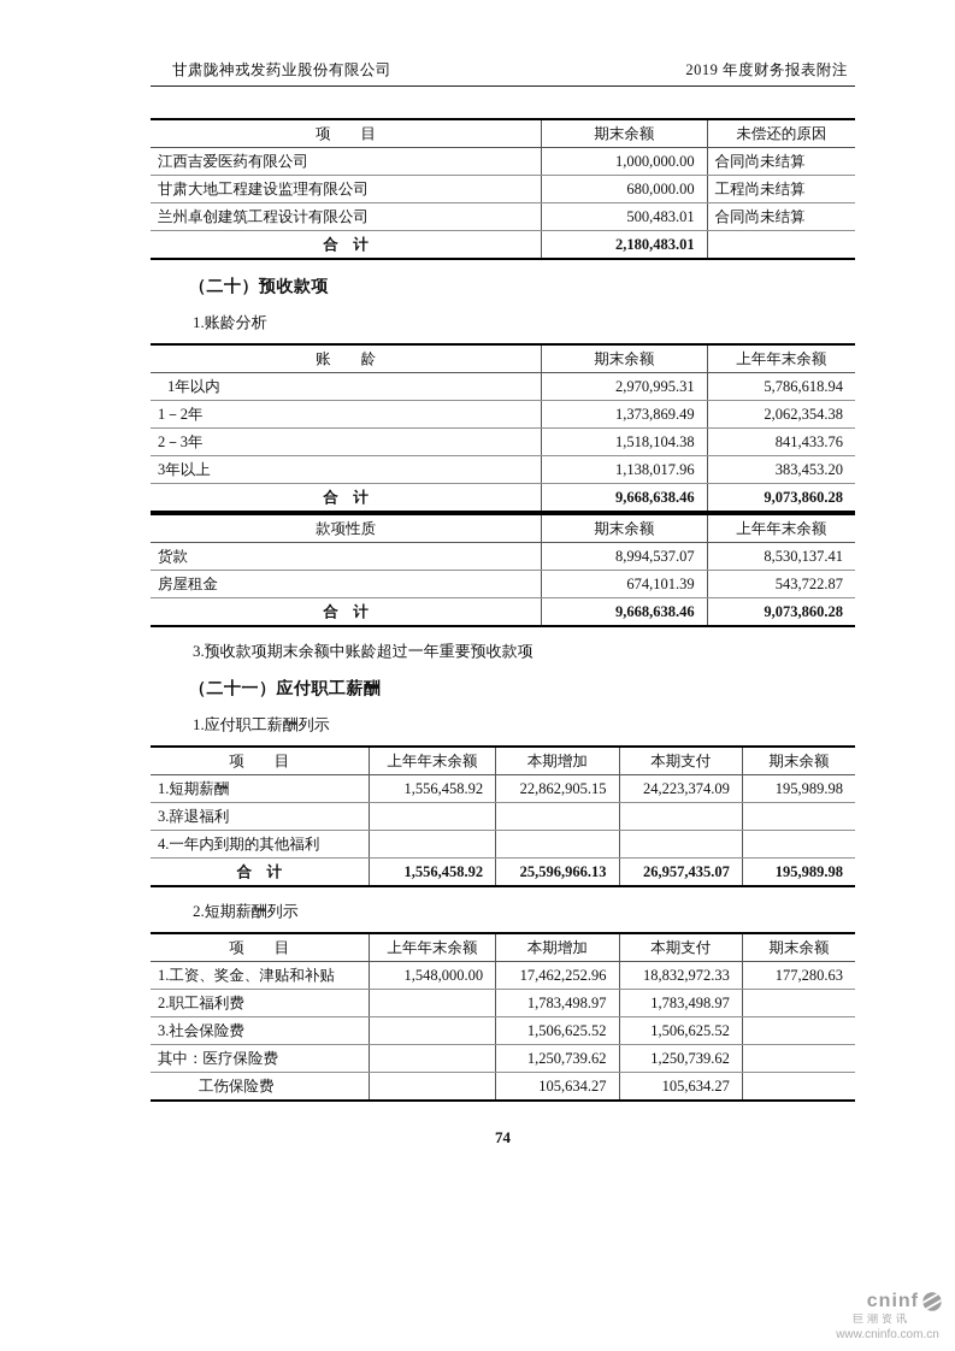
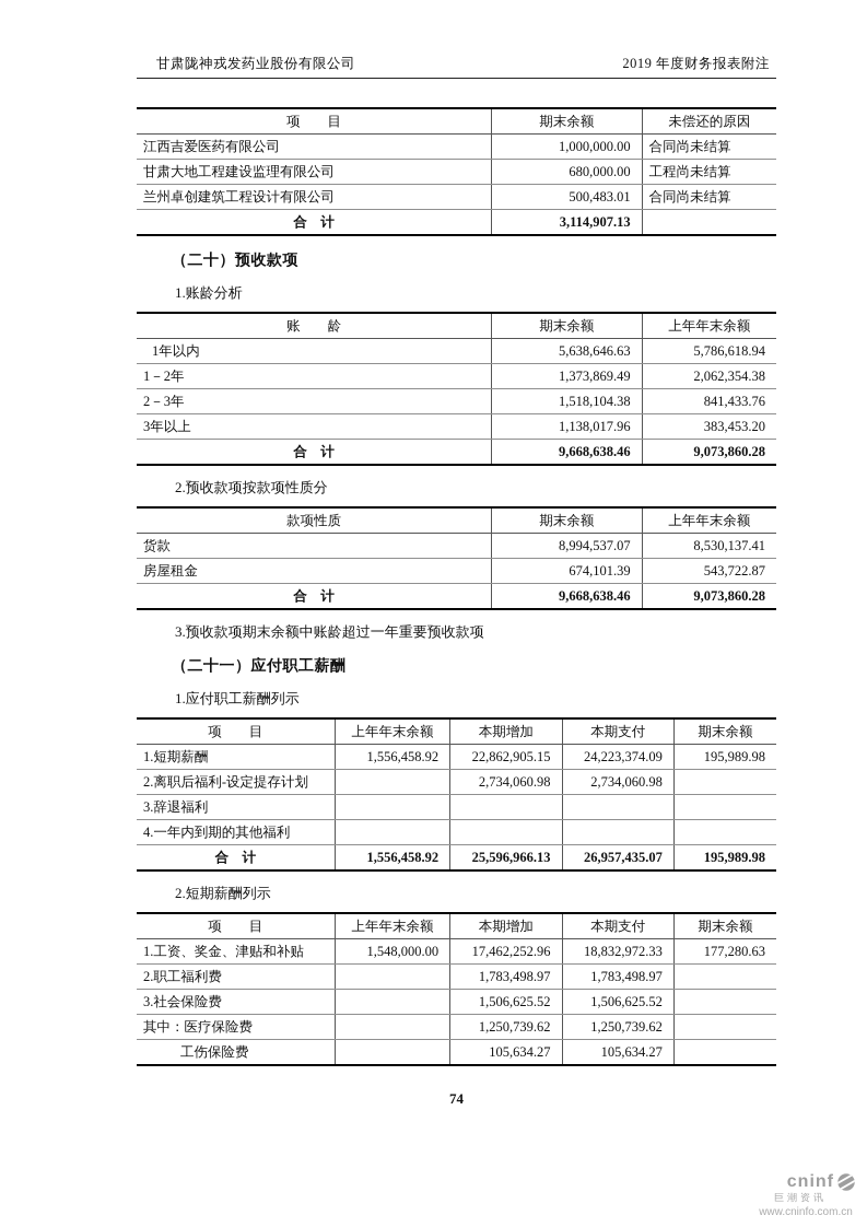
  甘肃陇神戎发药业股份有限公司
  2019 年度财务报表附注
  项 目	期末余额	未偿还的原因
  江西吉爱医药有限公司	1,000,000.00	合同尚未结算
  甘肃大地工程建设监理有限公司	680,000.00	工程尚未结算
  兰州卓创建筑工程设计有限公司	500,483.01	合同尚未结算
- 合 计	2,180,483.01
+ 合 计	3,114,907.13
  （二十）预收款项
  1.账龄分析
  账 龄	期末余额	上年年末余额
- 1年以内	2,970,995.31	5,786,618.94
+ 1年以内	5,638,646.63	5,786,618.94
  1－2年	1,373,869.49	2,062,354.38
  2－3年	1,518,104.38	841,433.76
  3年以上	1,138,017.96	383,453.20
  合 计	9,668,638.46	9,073,860.28
+ 2.预收款项按款项性质分
  款项性质	期末余额	上年年末余额
  货款	8,994,537.07	8,530,137.41
  房屋租金	674,101.39	543,722.87
  合 计	9,668,638.46	9,073,860.28
  3.预收款项期末余额中账龄超过一年重要预收款项
  （二十一）应付职工薪酬
  1.应付职工薪酬列示
  项 目	上年年末余额	本期增加	本期支付	期末余额
  1.短期薪酬	1,556,458.92	22,862,905.15	24,223,374.09	195,989.98
+ 2.离职后福利-设定提存计划		2,734,060.98	2,734,060.98
  3.辞退福利
  4.一年内到期的其他福利
  合 计	1,556,458.92	25,596,966.13	26,957,435.07	195,989.98
  2.短期薪酬列示
  项 目	上年年末余额	本期增加	本期支付	期末余额
  1.工资、奖金、津贴和补贴	1,548,000.00	17,462,252.96	18,832,972.33	177,280.63
  2.职工福利费		1,783,498.97	1,783,498.97
  3.社会保险费		1,506,625.52	1,506,625.52
  其中：医疗保险费		1,250,739.62	1,250,739.62
  工伤保险费		105,634.27	105,634.27
  74
  cninf
  巨潮资讯
  www.cninfo.com.cn
